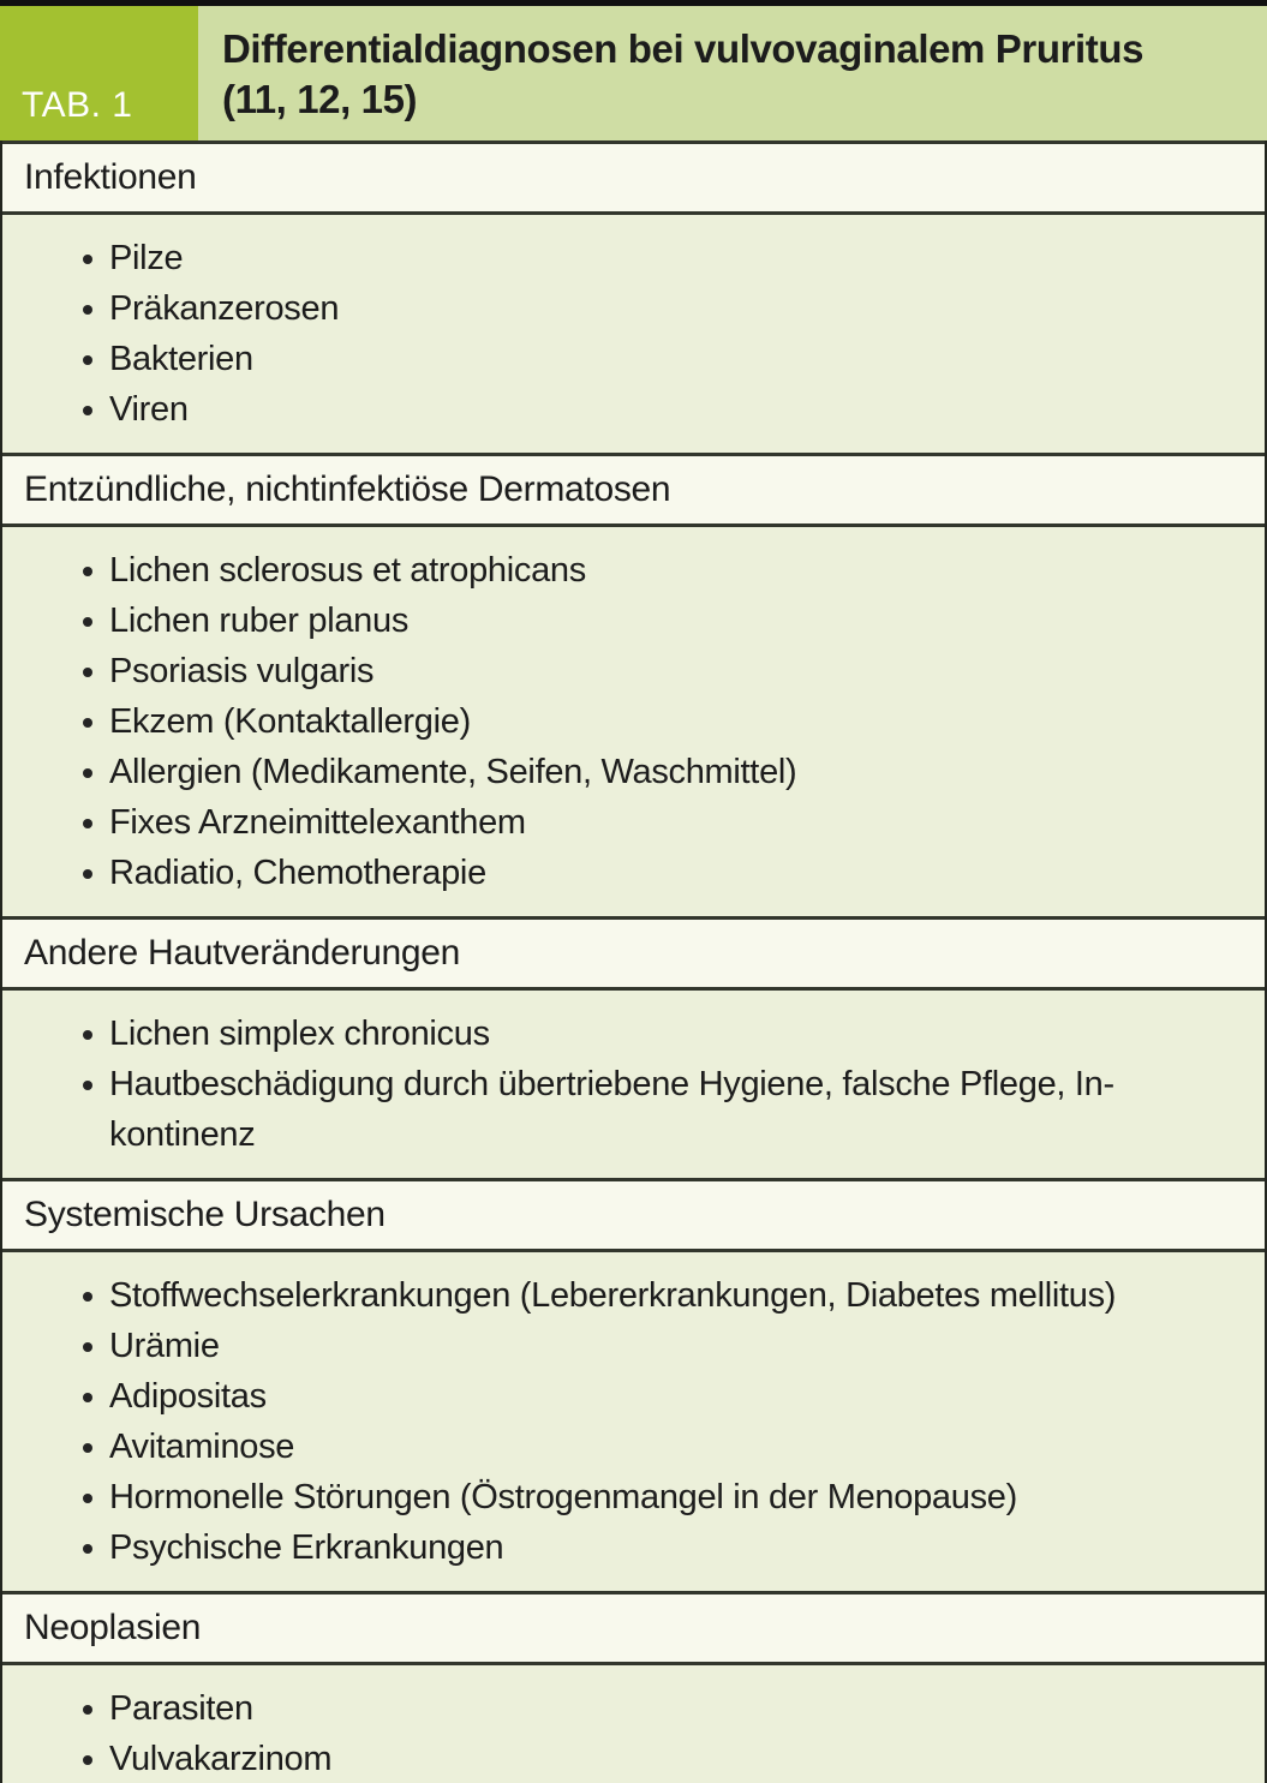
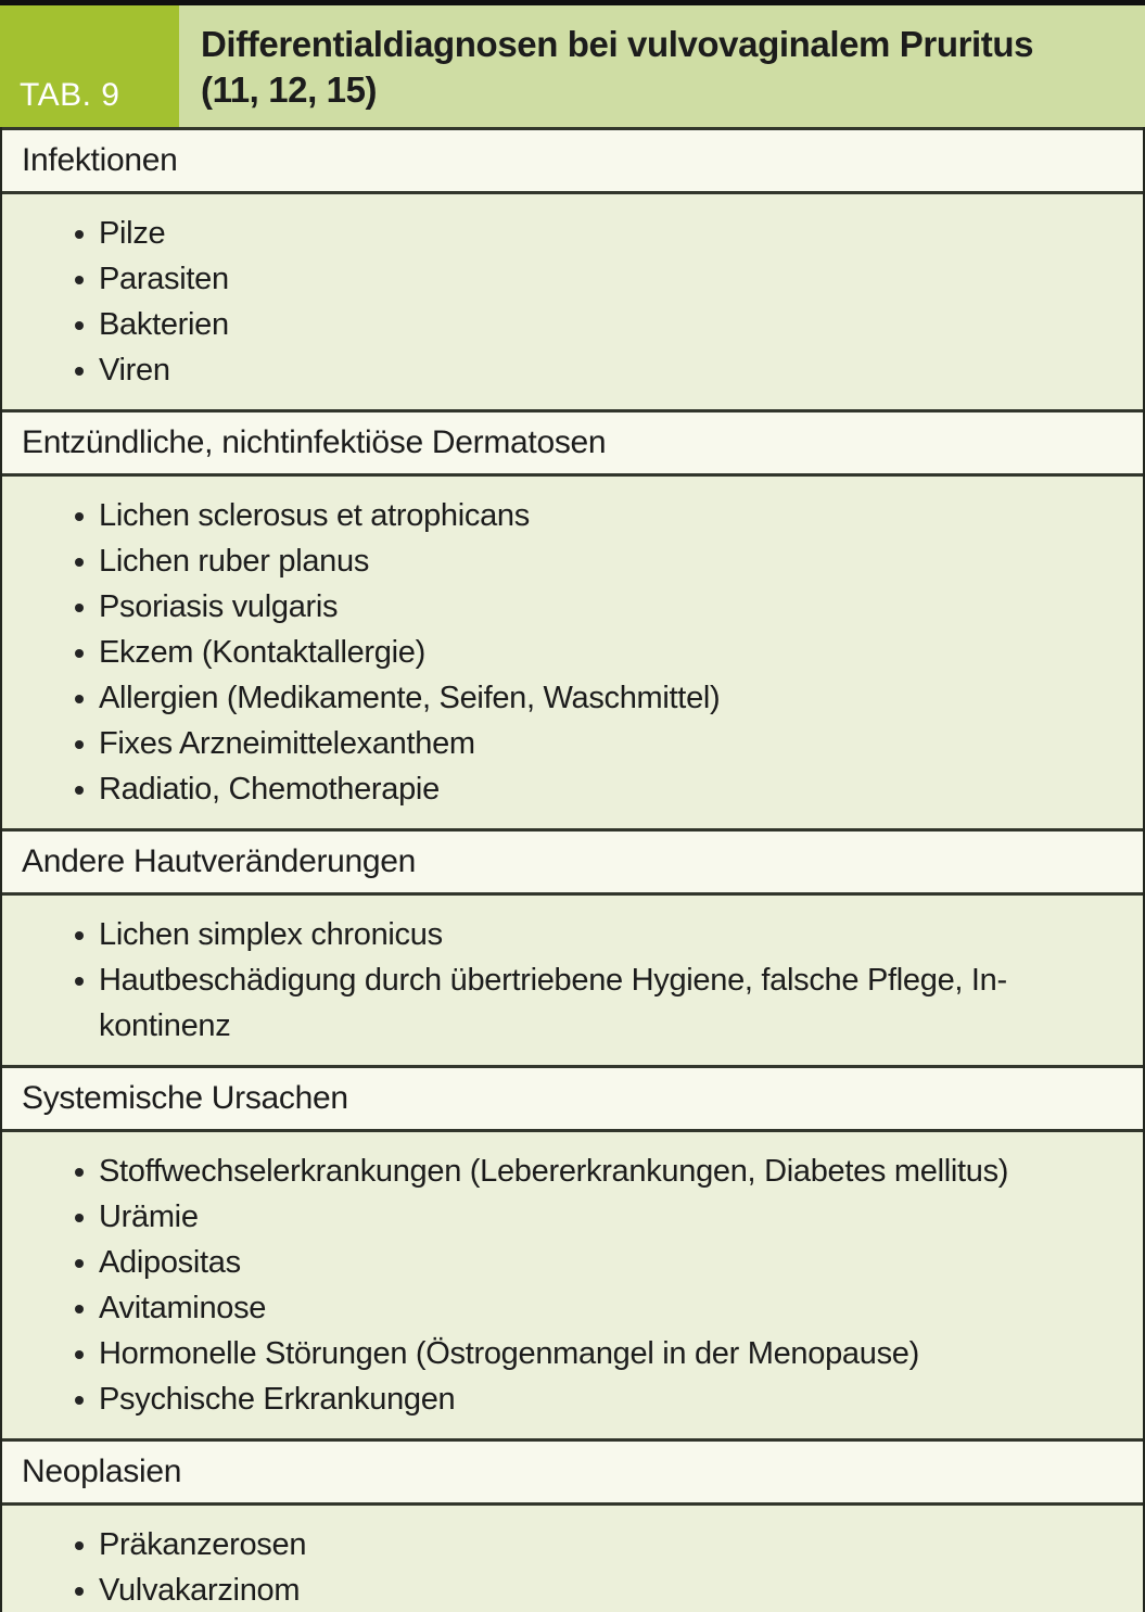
- TAB. 1
+ TAB. 9
  Differentialdiagnosen bei vulvovaginalem Pruritus
  (11, 12, 15)
  Infektionen
  Pilze
- Präkanzerosen
+ Parasiten
  Bakterien
  Viren
  Entzündliche, nichtinfektiöse Dermatosen
  Lichen sclerosus et atrophicans
  Lichen ruber planus
  Psoriasis vulgaris
  Ekzem (Kontaktallergie)
  Allergien (Medikamente, Seifen, Waschmittel)
  Fixes Arzneimittelexanthem
  Radiatio, Chemotherapie
  Andere Hautveränderungen
  Lichen simplex chronicus
  Hautbeschädigung durch übertriebene Hygiene, falsche Pflege, In-
  kontinenz
  Systemische Ursachen
  Stoffwechselerkrankungen (Lebererkrankungen, Diabetes mellitus)
  Urämie
  Adipositas
  Avitaminose
  Hormonelle Störungen (Östrogenmangel in der Menopause)
  Psychische Erkrankungen
  Neoplasien
- Parasiten
+ Präkanzerosen
  Vulvakarzinom
